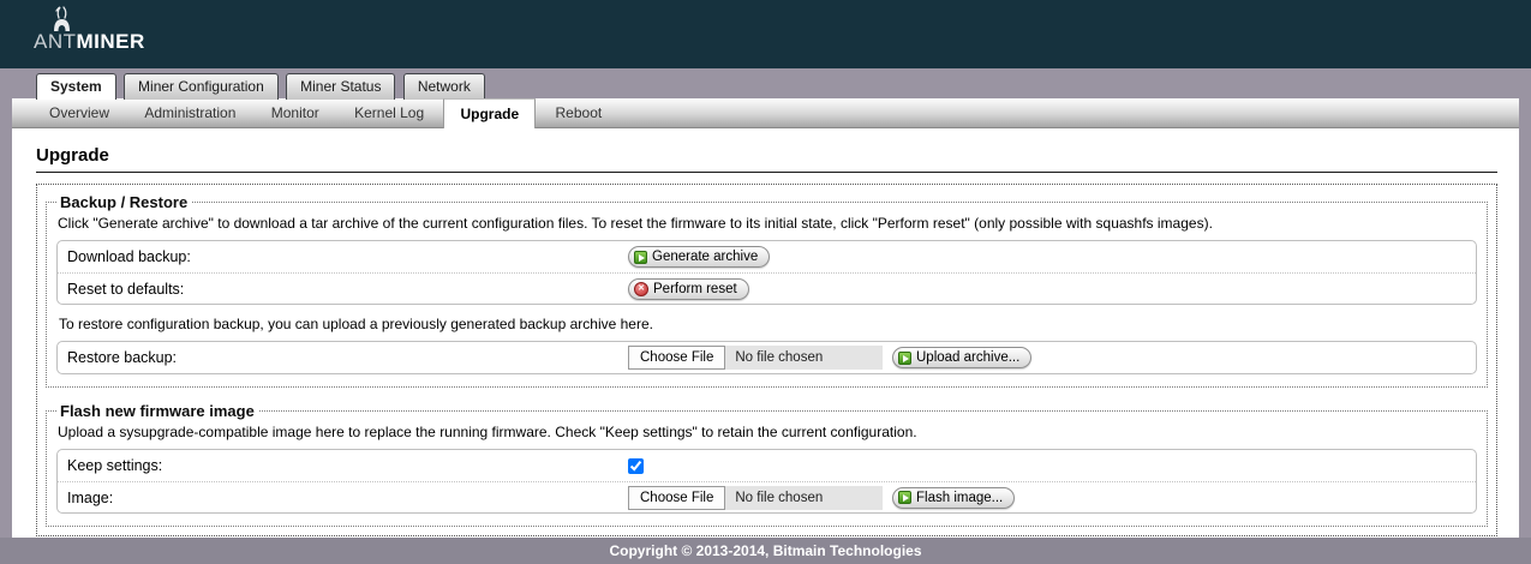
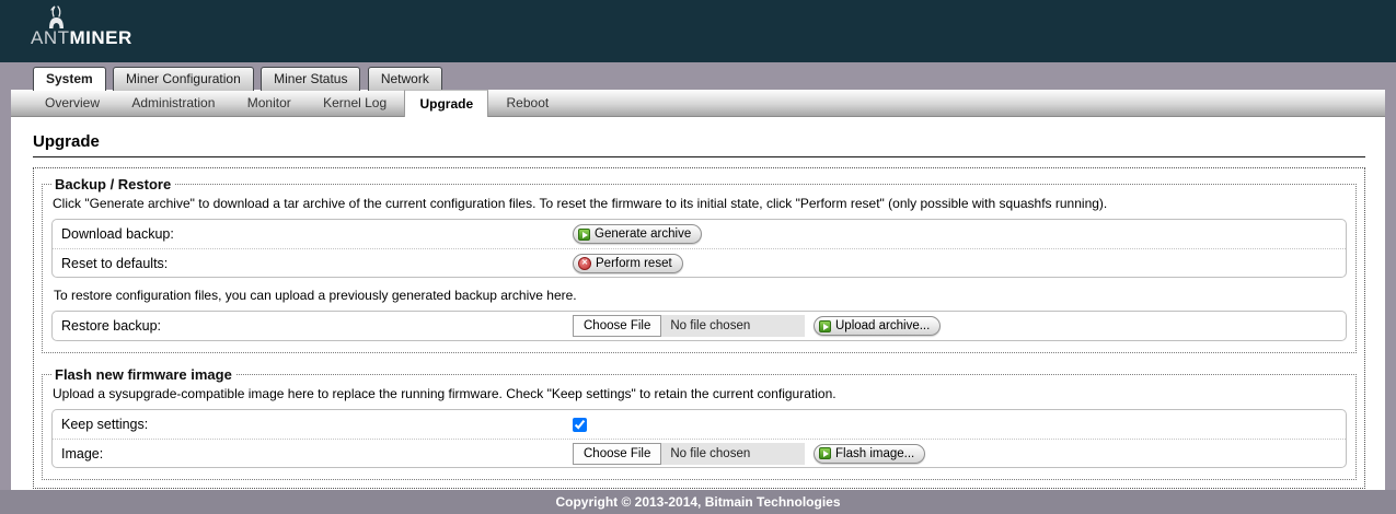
  ANTMINER
  System Miner Configuration Miner Status Network
  Overview Administration Monitor Kernel Log Upgrade Reboot
  Upgrade
  Backup / Restore
- Click "Generate archive" to download a tar archive of the current configuration files. To reset the firmware to its initial state, click "Perform reset" (only possible with squashfs images).
+ Click "Generate archive" to download a tar archive of the current configuration files. To reset the firmware to its initial state, click "Perform reset" (only possible with squashfs running).
  Download backup:
  Generate archive
  Reset to defaults:
  Perform reset
- To restore configuration backup, you can upload a previously generated backup archive here.
+ To restore configuration files, you can upload a previously generated backup archive here.
  Restore backup:
  Choose File
  No file chosen
  Upload archive...
  Flash new firmware image
  Upload a sysupgrade-compatible image here to replace the running firmware. Check "Keep settings" to retain the current configuration.
  Keep settings:
  Image:
  Choose File
  No file chosen
  Flash image...
  Copyright © 2013-2014, Bitmain Technologies
